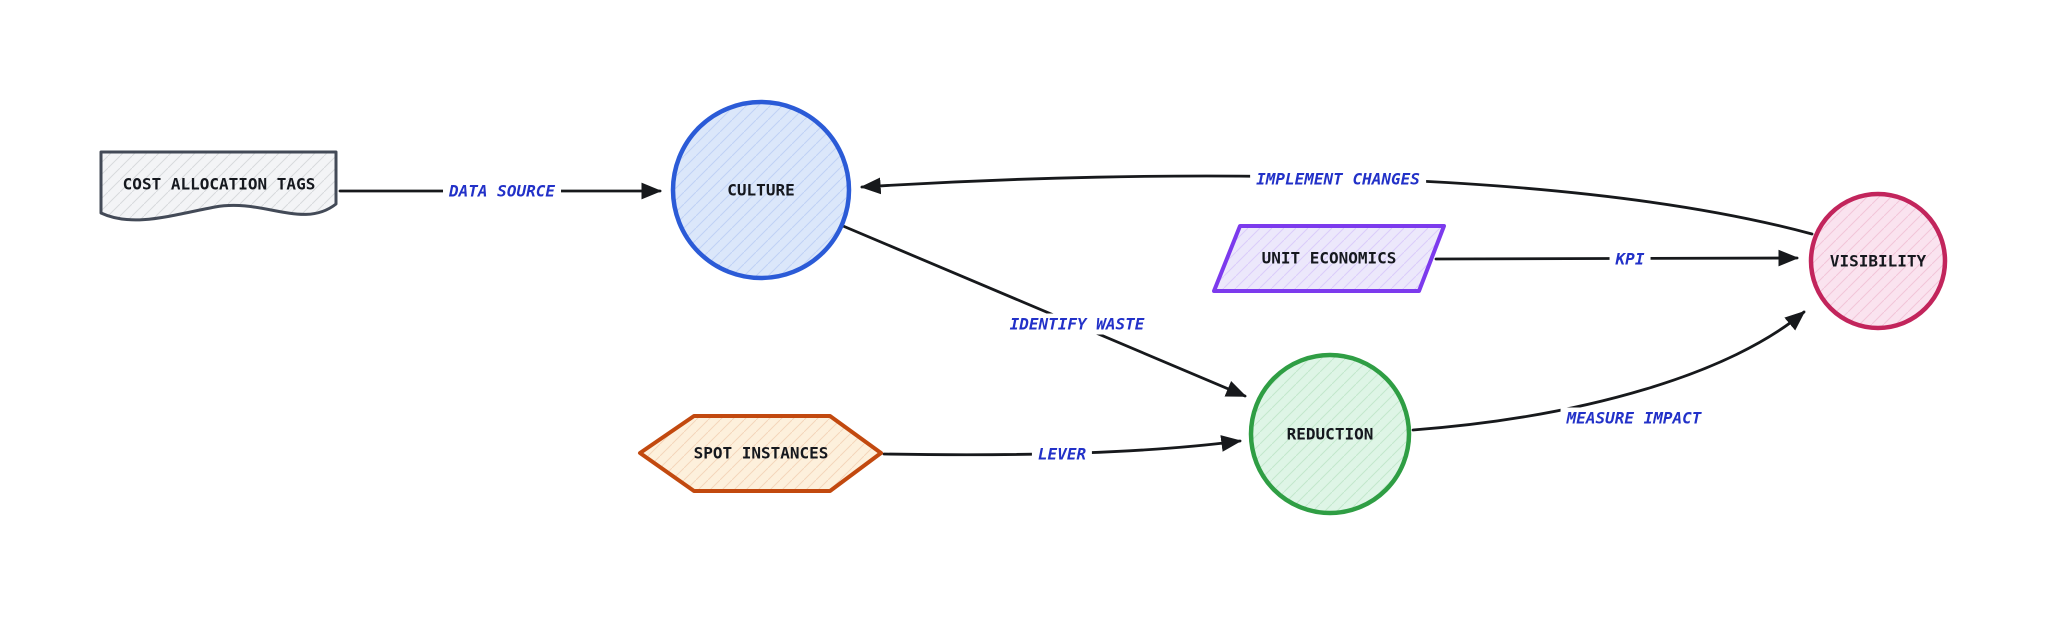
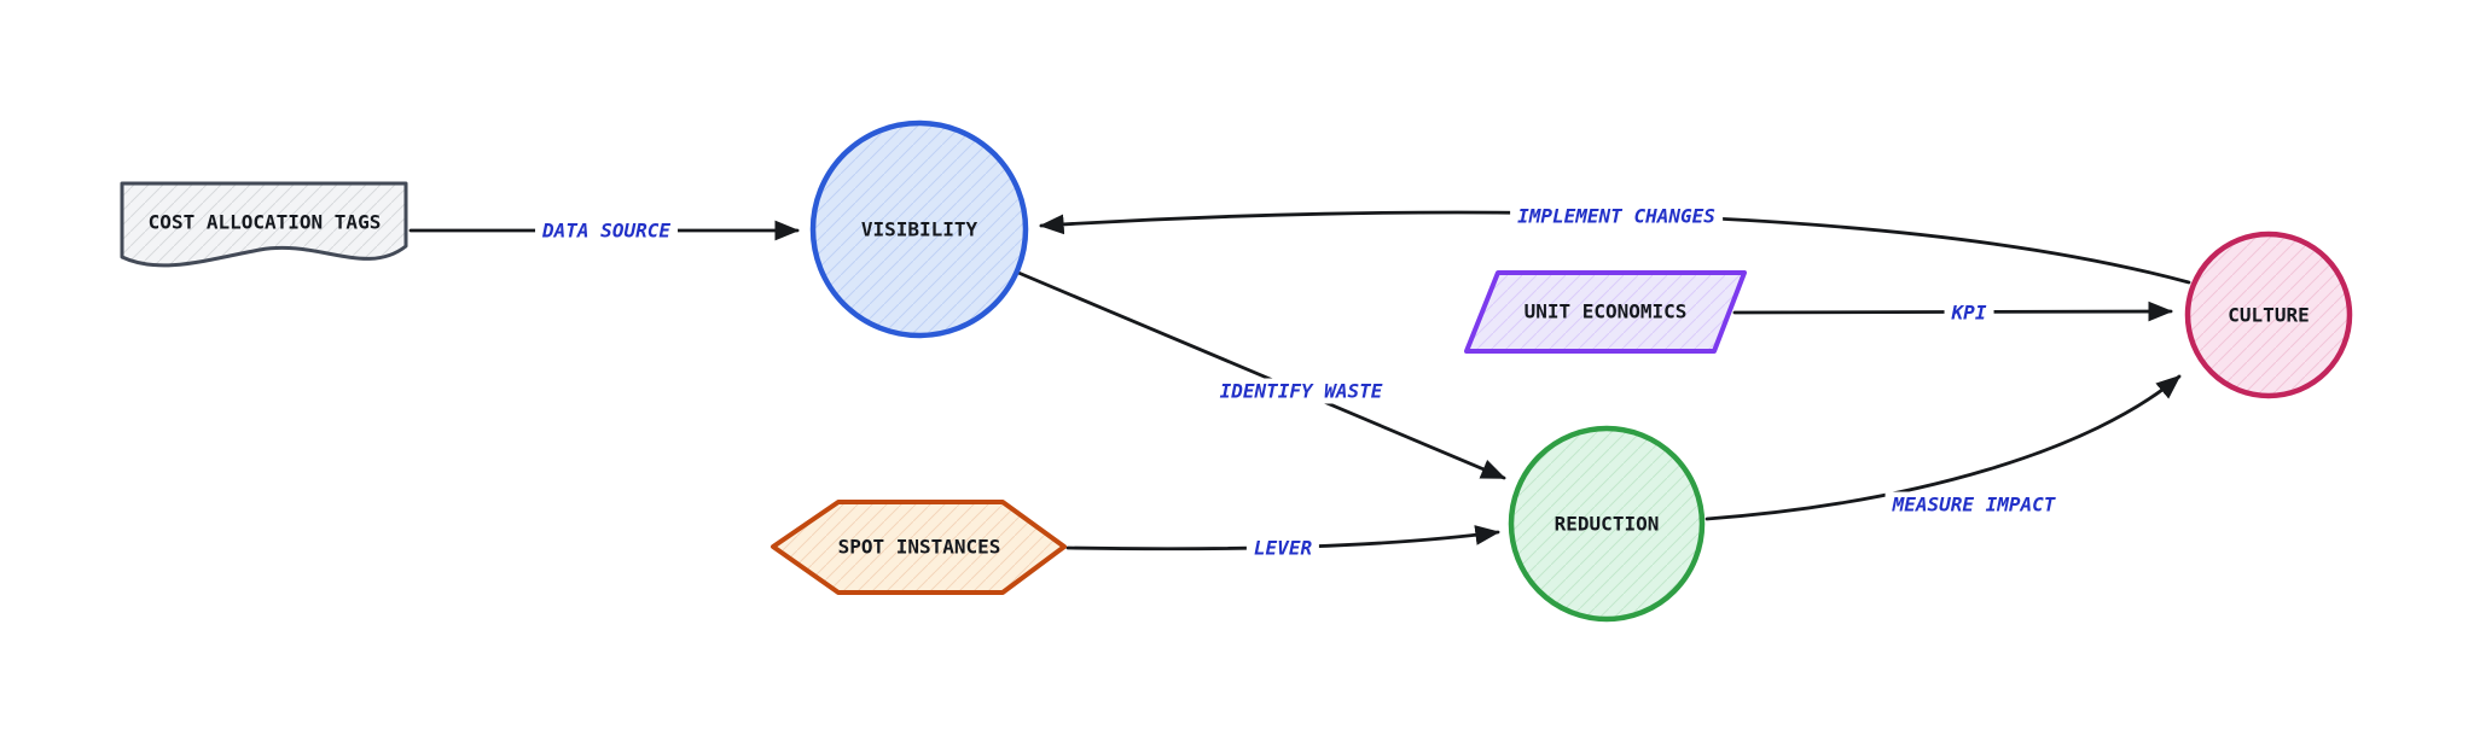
  COST ALLOCATION TAGS
- CULTURE
+ VISIBILITY
  UNIT ECONOMICS
- VISIBILITY
+ CULTURE
  SPOT INSTANCES
  REDUCTION
  DATA SOURCE
  IMPLEMENT CHANGES
  IDENTIFY WASTE
  LEVER
  KPI
  MEASURE IMPACT
